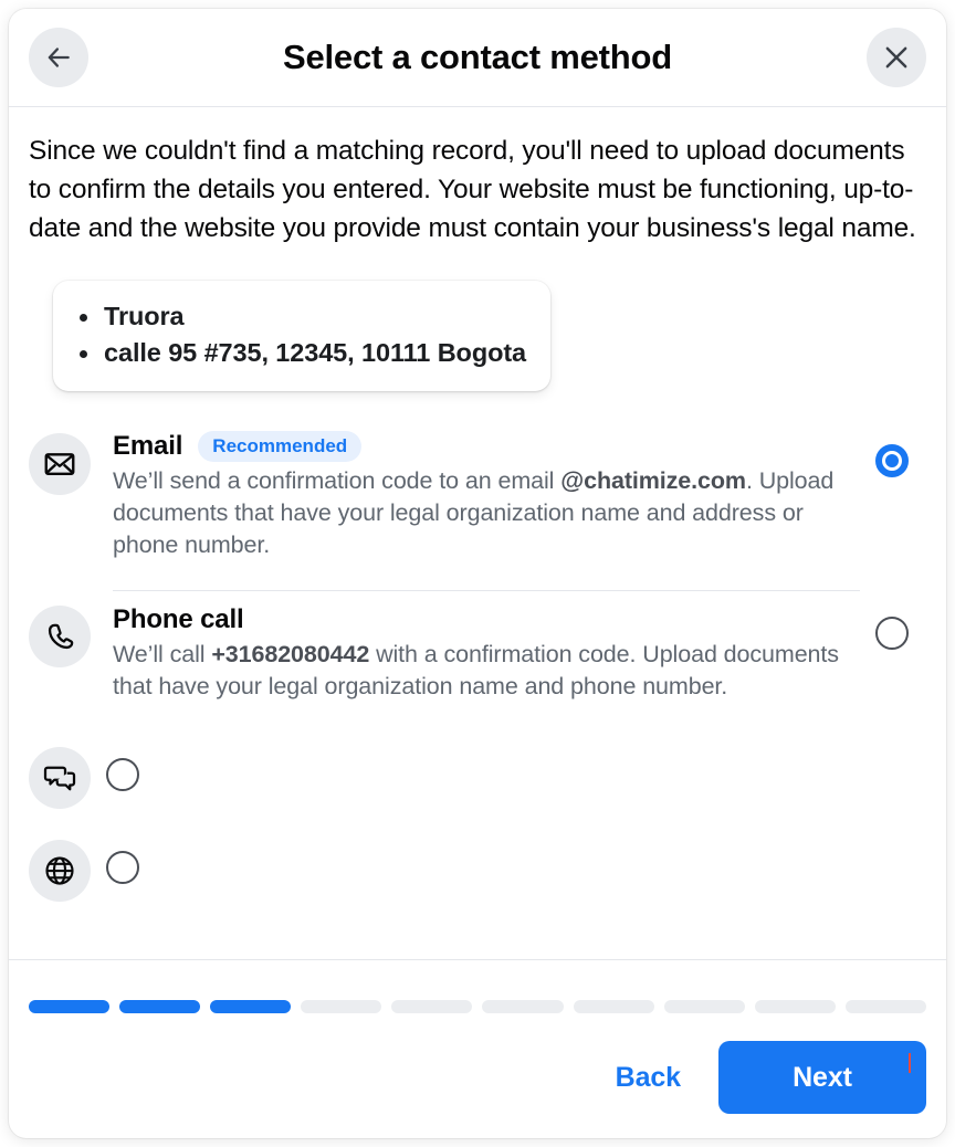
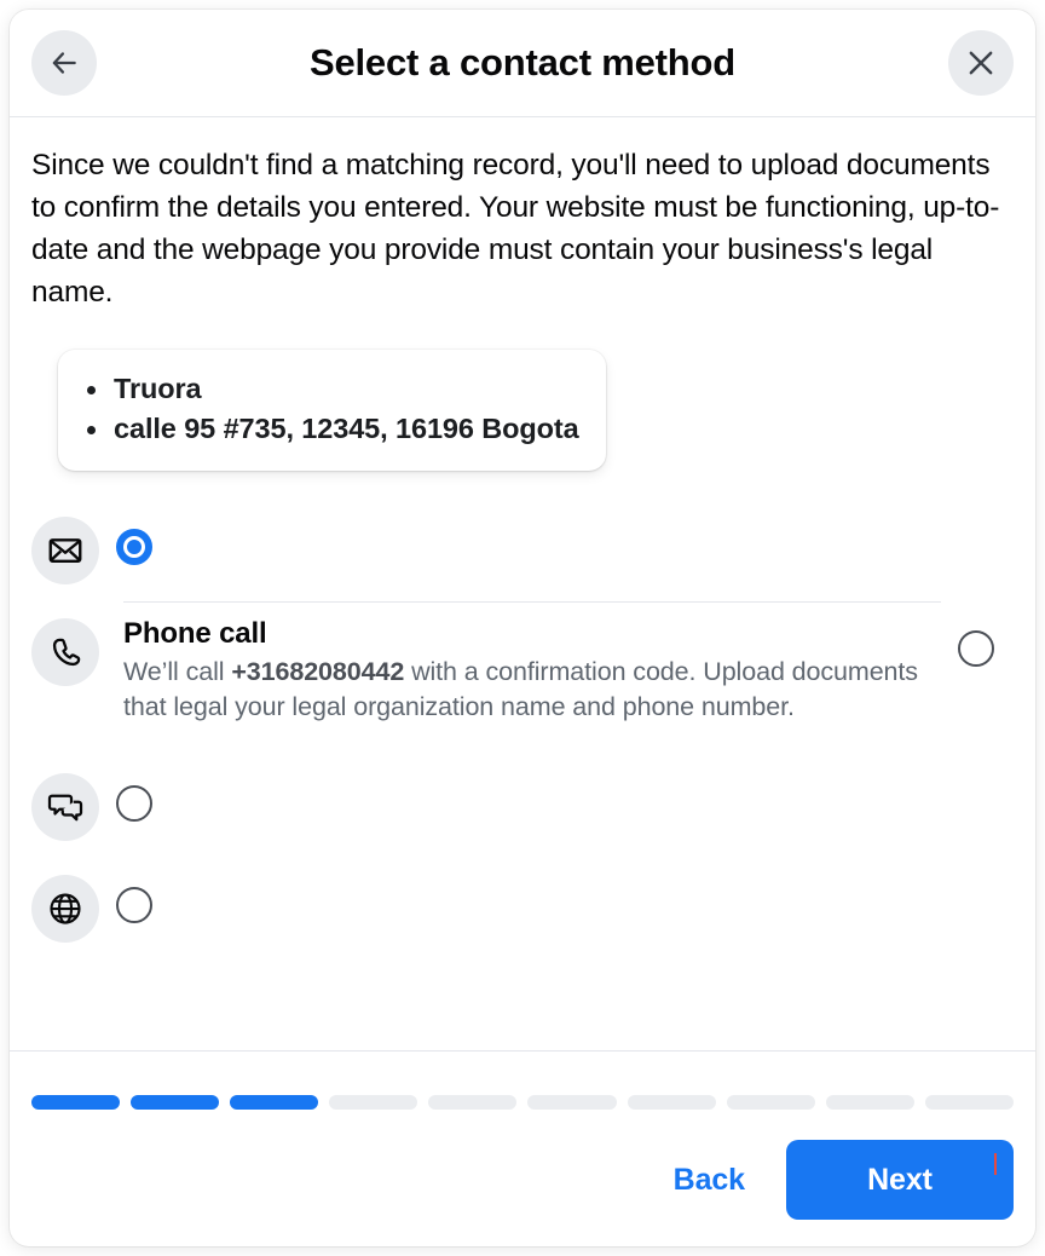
  Select a contact method
- Since we couldn't find a matching record, you'll need to upload documents to confirm the details you entered. Your website must be functioning, up-to-date and the website you provide must contain your business's legal name.
+ Since we couldn't find a matching record, you'll need to upload documents to confirm the details you entered. Your website must be functioning, up-to-date and the webpage you provide must contain your business's legal name.
  Truora
- calle 95 #735, 12345, 10111 Bogota
+ calle 95 #735, 12345, 16196 Bogota
- Email
- Recommended
- We’ll send a confirmation code to an email @chatimize.com. Upload documents that have your legal organization name and address or phone number.
  Phone call
- We’ll call +31682080442 with a confirmation code. Upload documents that have your legal organization name and phone number.
+ We’ll call +31682080442 with a confirmation code. Upload documents that legal your legal organization name and phone number.
  Back
  Next
